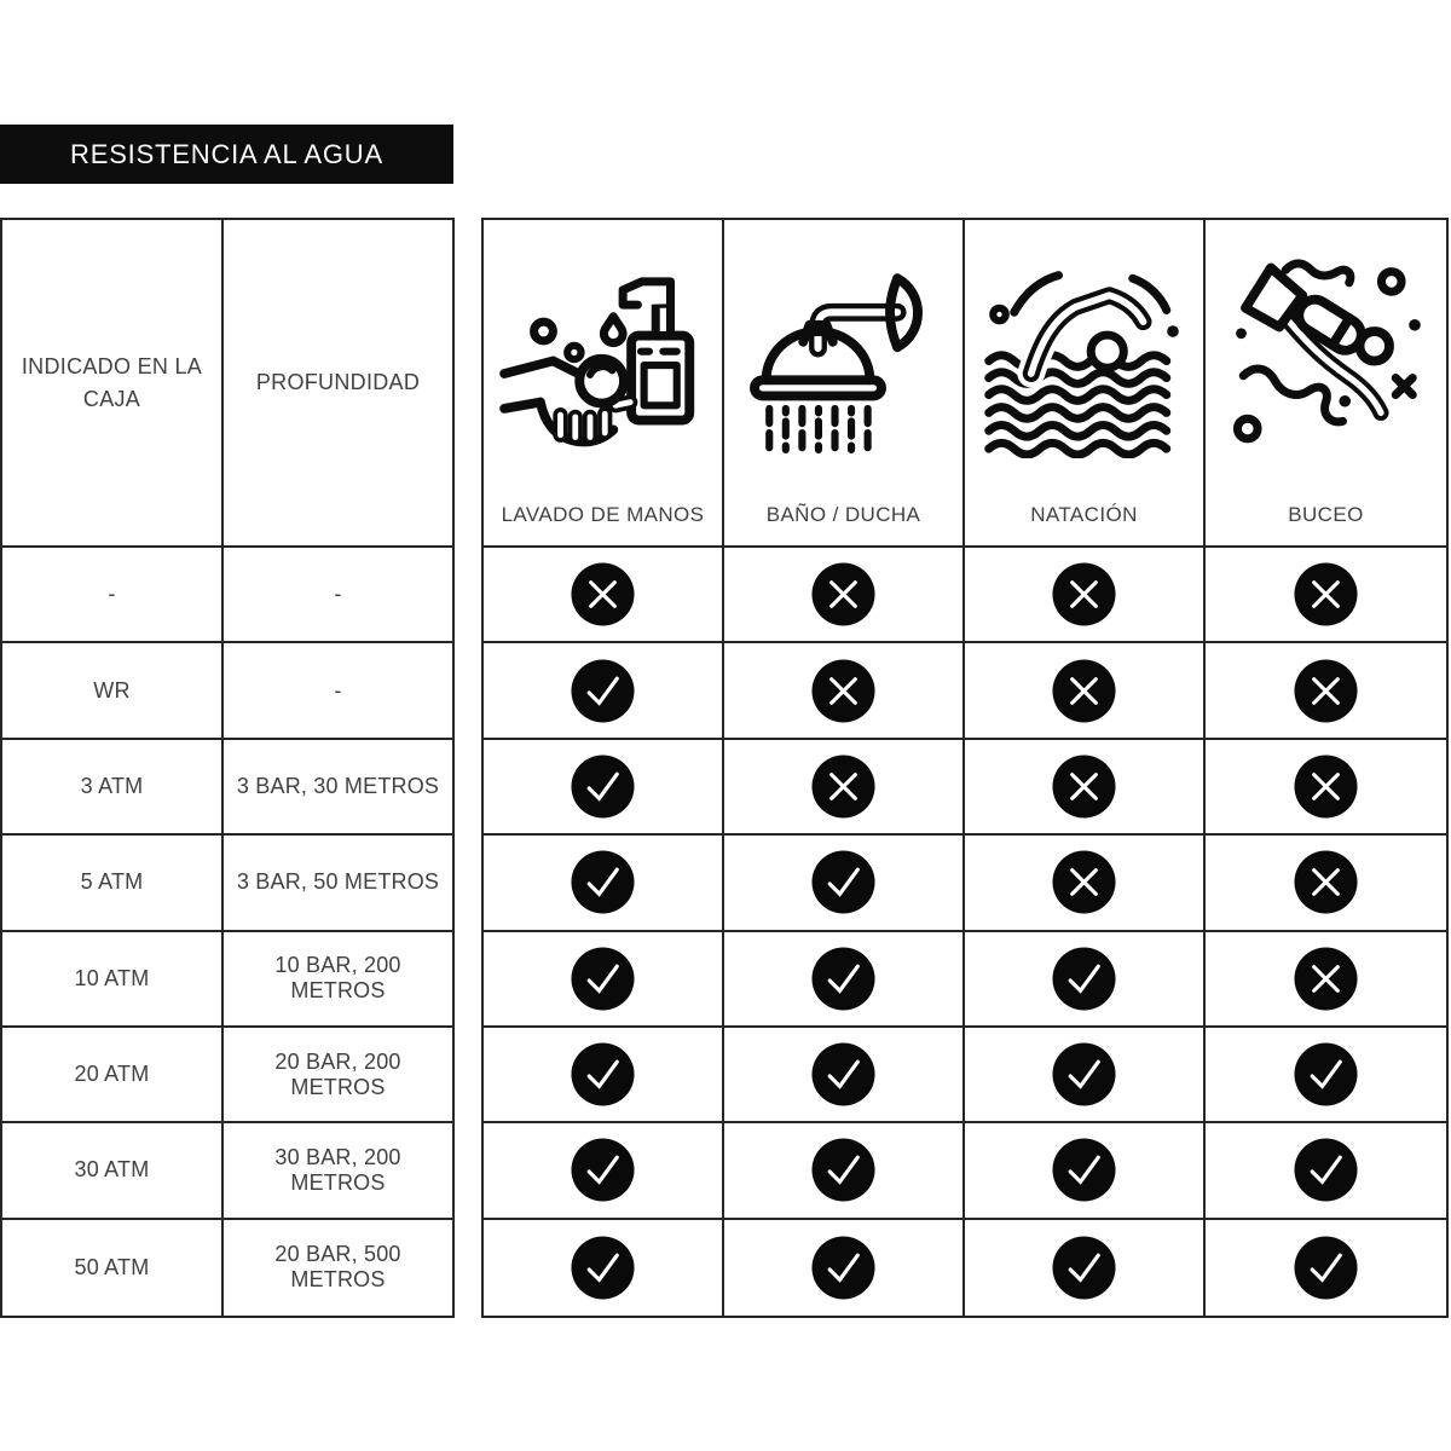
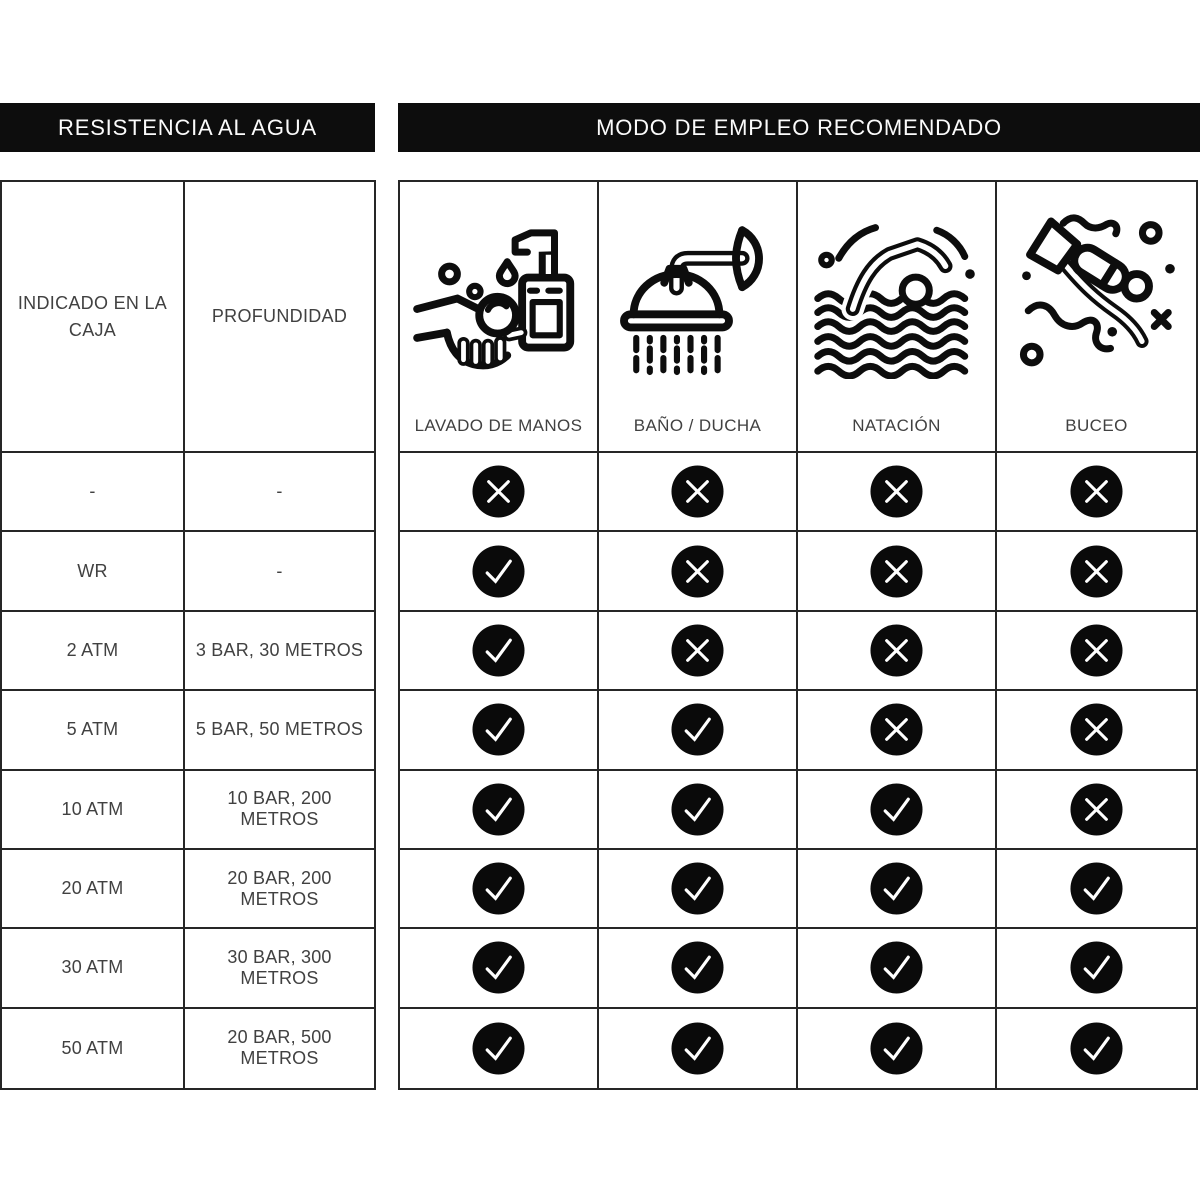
  RESISTENCIA AL AGUA
+ MODO DE EMPLEO RECOMENDADO
  INDICADO EN LA CAJA
  PROFUNDIDAD
  -
  -
  WR
  -
- 3 ATM
+ 2 ATM
  3 BAR, 30 METROS
  5 ATM
- 3 BAR, 50 METROS
+ 5 BAR, 50 METROS
  10 ATM
  10 BAR, 200 METROS
  20 ATM
  20 BAR, 200 METROS
  30 ATM
- 30 BAR, 200 METROS
+ 30 BAR, 300 METROS
  50 ATM
  20 BAR, 500 METROS
  LAVADO DE MANOS
  BAÑO / DUCHA
  NATACIÓN
  BUCEO
